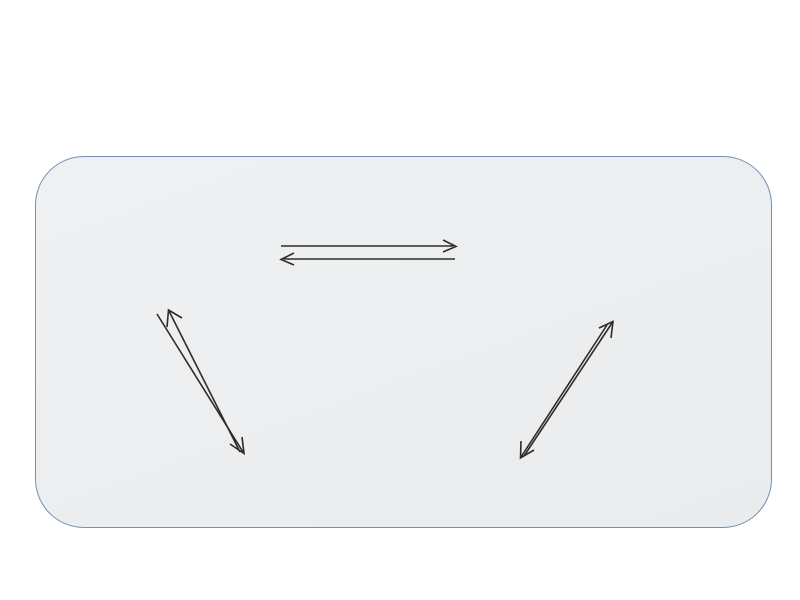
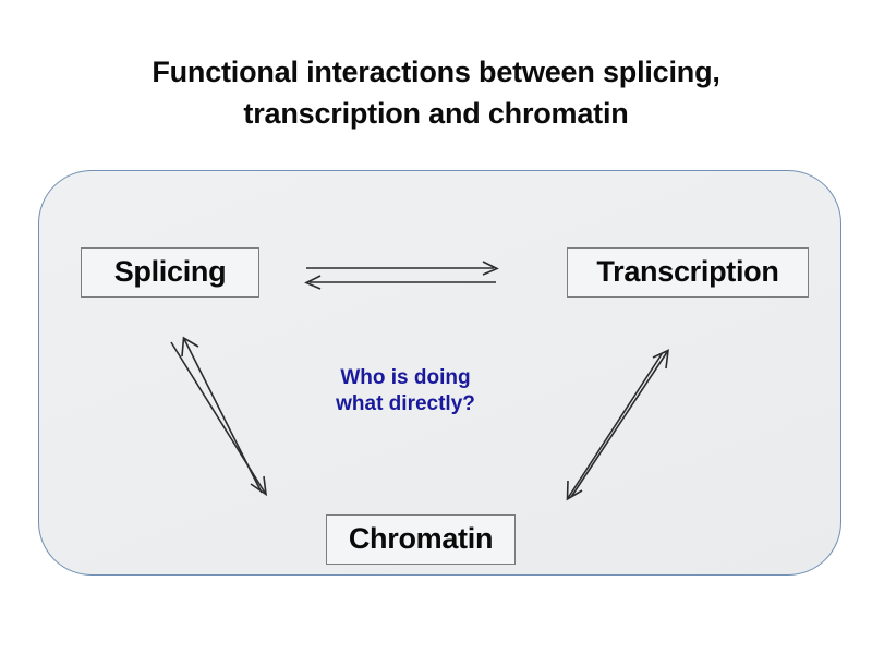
+ Functional interactions between splicing,
+ transcription and chromatin
+ Splicing
+ Transcription
+ Chromatin
+ Who is doing
+ what directly?
